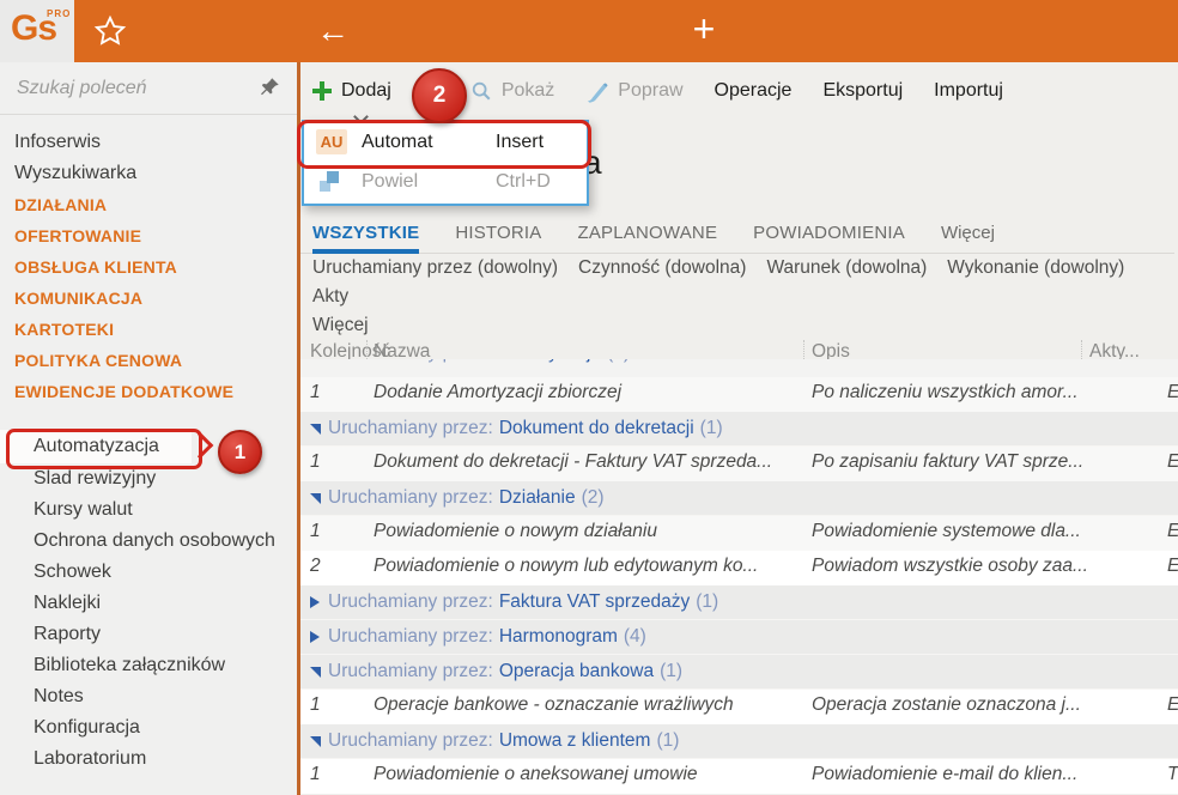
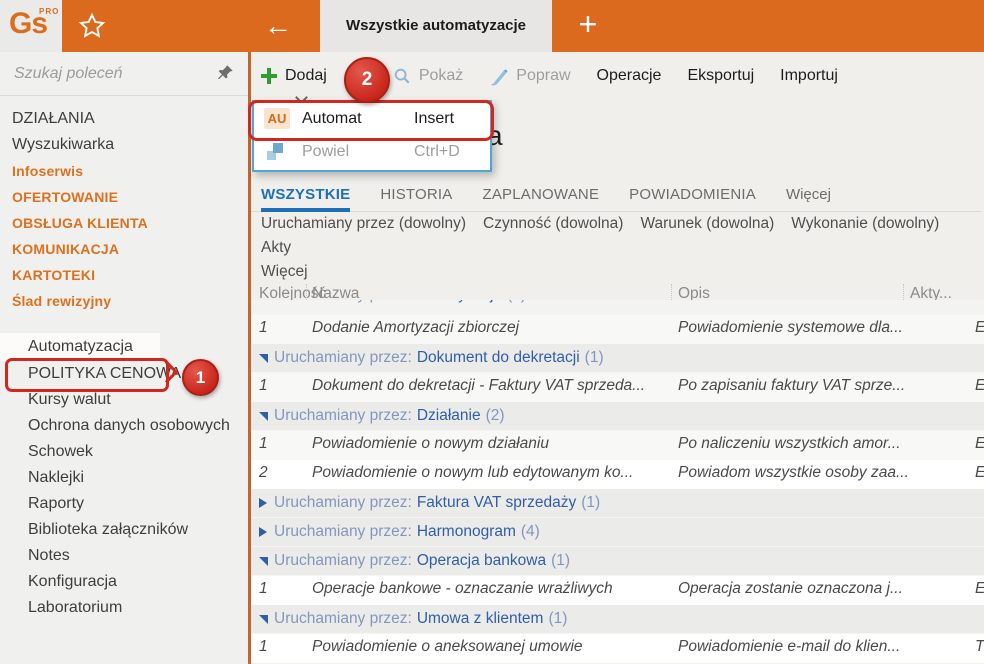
  Gs
  PRO
  ←
+ Wszystkie automatyzacje
  +
  Szukaj poleceń
- Infoserwis
+ DZIAŁANIA
  Wyszukiwarka
- DZIAŁANIA
+ Infoserwis
  OFERTOWANIE
  OBSŁUGA KLIENTA
  KOMUNIKACJA
  KARTOTEKI
- POLITYKA CENOWA
+ Ślad rewizyjny
- EWIDENCJE DODATKOWE
  Automatyzacja
- Ślad rewizyjny
+ POLITYKA CENOWA
  Kursy walut
  Ochrona danych osobowych
  Schowek
  Naklejki
  Raporty
  Biblioteka załączników
  Notes
  Konfiguracja
  Laboratorium
  Dodaj
  Pokaż
  Popraw
  Operacje
  Eksportuj
  Importuj
  WSZYSTKIE
  HISTORIA
  ZAPLANOWANE
  POWIADOMIENIA
  Więcej
  Uruchamiany przez (dowolny)
  Czynność (dowolna)
  Warunek (dowolna)
  Wykonanie (dowolny)
  Akty
  Więcej
  Kolejność
  Nazwa
  Opis
  Akty...
  1
  Dodanie Amortyzacji zbiorczej
- Po naliczeniu wszystkich amor...
+ Powiadomienie systemowe dla...
  E
  Uruchamiany przez:
  Dokument do dekretacji
  (1)
  1
  Dokument do dekretacji - Faktury VAT sprzeda...
  Po zapisaniu faktury VAT sprze...
  E
  Uruchamiany przez:
  Działanie
  (2)
  1
  Powiadomienie o nowym działaniu
- Powiadomienie systemowe dla...
+ Po naliczeniu wszystkich amor...
  E
  2
  Powiadomienie o nowym lub edytowanym ko...
  Powiadom wszystkie osoby zaa...
  E
  Uruchamiany przez:
  Faktura VAT sprzedaży
  (1)
  Uruchamiany przez:
  Harmonogram
  (4)
  Uruchamiany przez:
  Operacja bankowa
  (1)
  1
  Operacje bankowe - oznaczanie wrażliwych
  Operacja zostanie oznaczona j...
  E
  Uruchamiany przez:
  Umowa z klientem
  (1)
  1
  Powiadomienie o aneksowanej umowie
  Powiadomienie e-mail do klien...
  T
  a
  AU
  Automat
  Insert
  Powiel
  Ctrl+D
  1
  2
